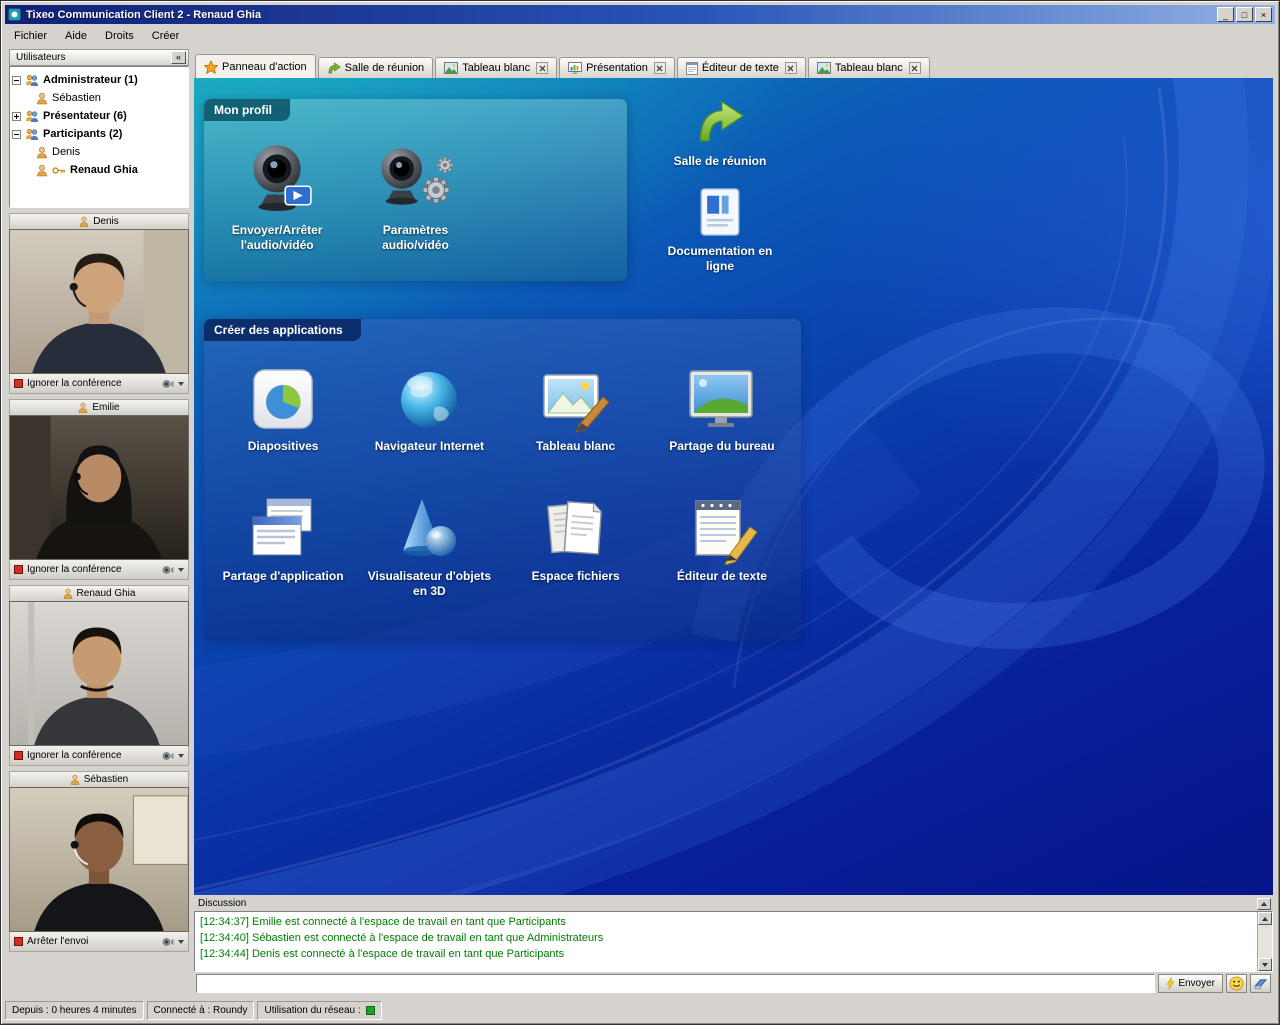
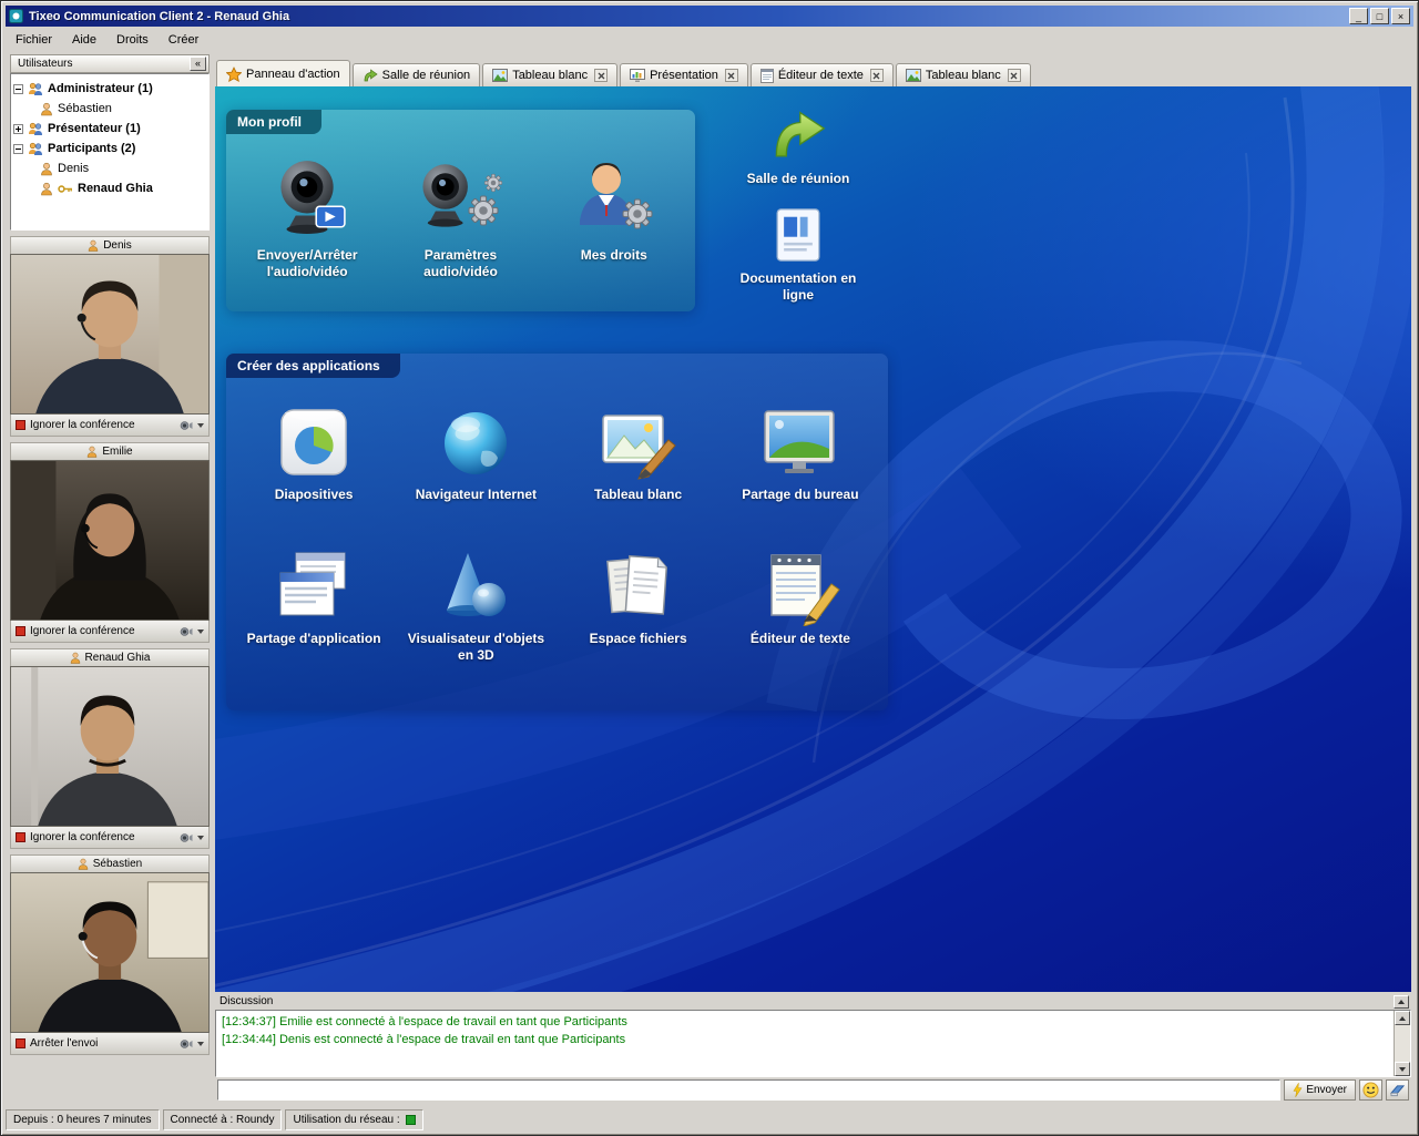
  Tixeo Communication Client 2 - Renaud Ghia
  _
  □
  ×
  Fichier
  Aide
  Droits
  Créer
  Utilisateurs
  «
  Administrateur (1)
  Sébastien
- Présentateur (6)
+ Présentateur (1)
  Participants (2)
  Denis
  Renaud Ghia
  Denis
  Ignorer la conférence
  Emilie
  Ignorer la conférence
  Renaud Ghia
  Ignorer la conférence
  Sébastien
  Arrêter l'envoi
  Panneau d'action
  Salle de réunion
  Tableau blanc
  Présentation
  Éditeur de texte
  Tableau blanc
  Mon profil
  Envoyer/Arrêter l'audio/vidéo
  Paramètres audio/vidéo
+ Mes droits
  Salle de réunion
  Documentation en ligne
  Créer des applications
  Diapositives
  Navigateur Internet
  Tableau blanc
  Partage du bureau
  Partage d'application
  Visualisateur d'objets en 3D
  Espace fichiers
  Éditeur de texte
  Discussion
  [12:34:37] Emilie est connecté à l'espace de travail en tant que Participants
- [12:34:40] Sébastien est connecté à l'espace de travail en tant que Administrateurs
  [12:34:44] Denis est connecté à l'espace de travail en tant que Participants
  Envoyer
- Depuis : 0 heures 4 minutes
+ Depuis : 0 heures 7 minutes
  Connecté à : Roundy
  Utilisation du réseau :
